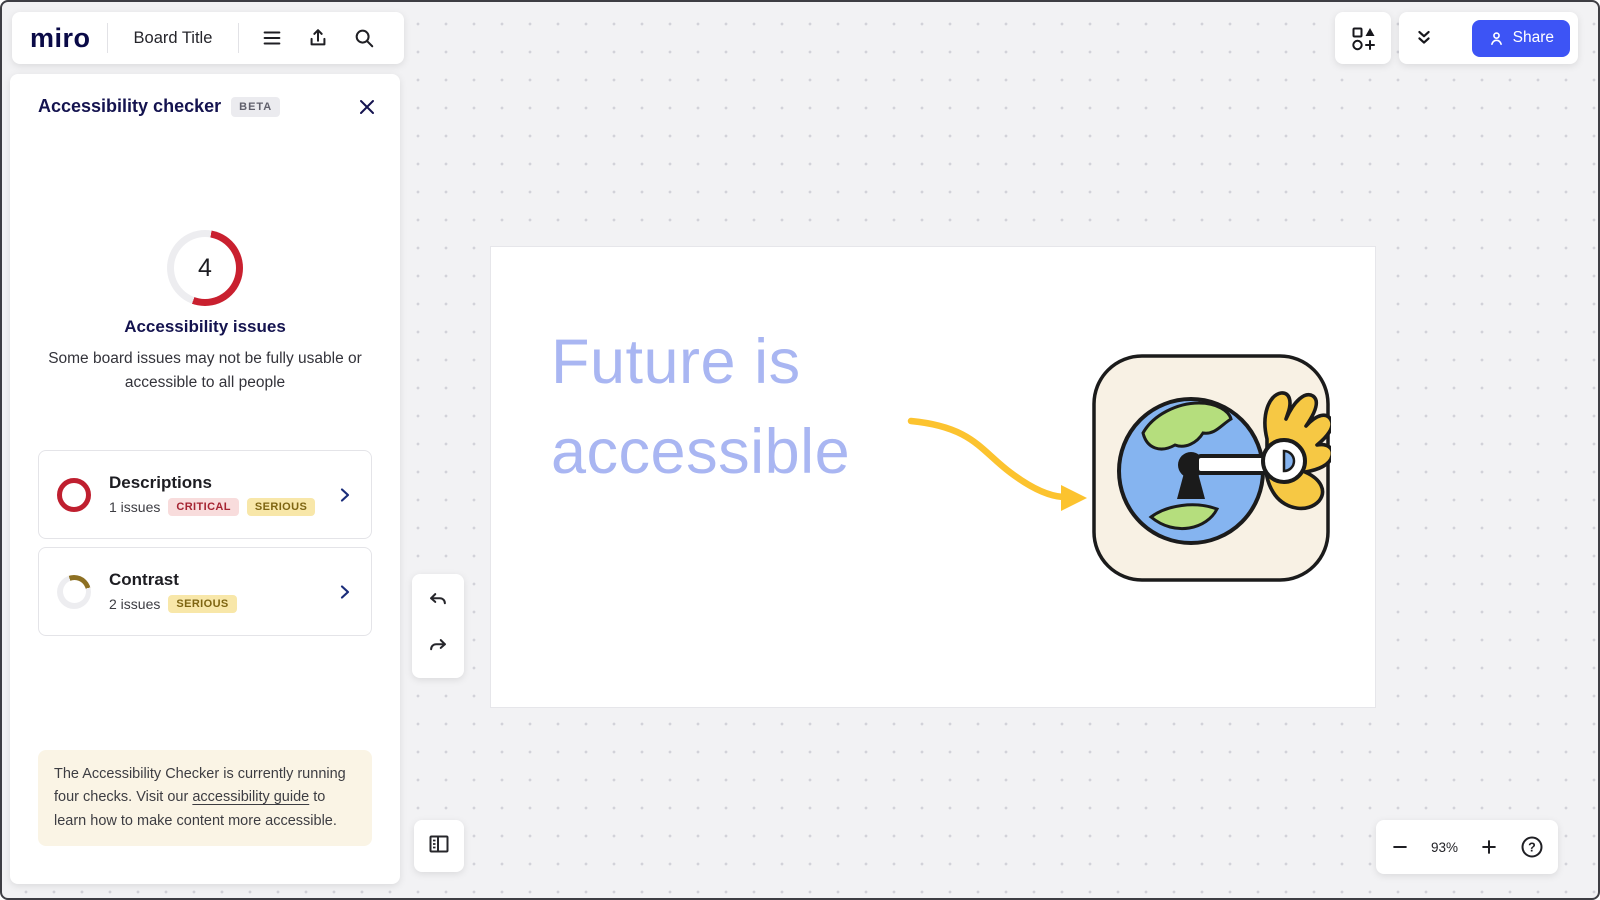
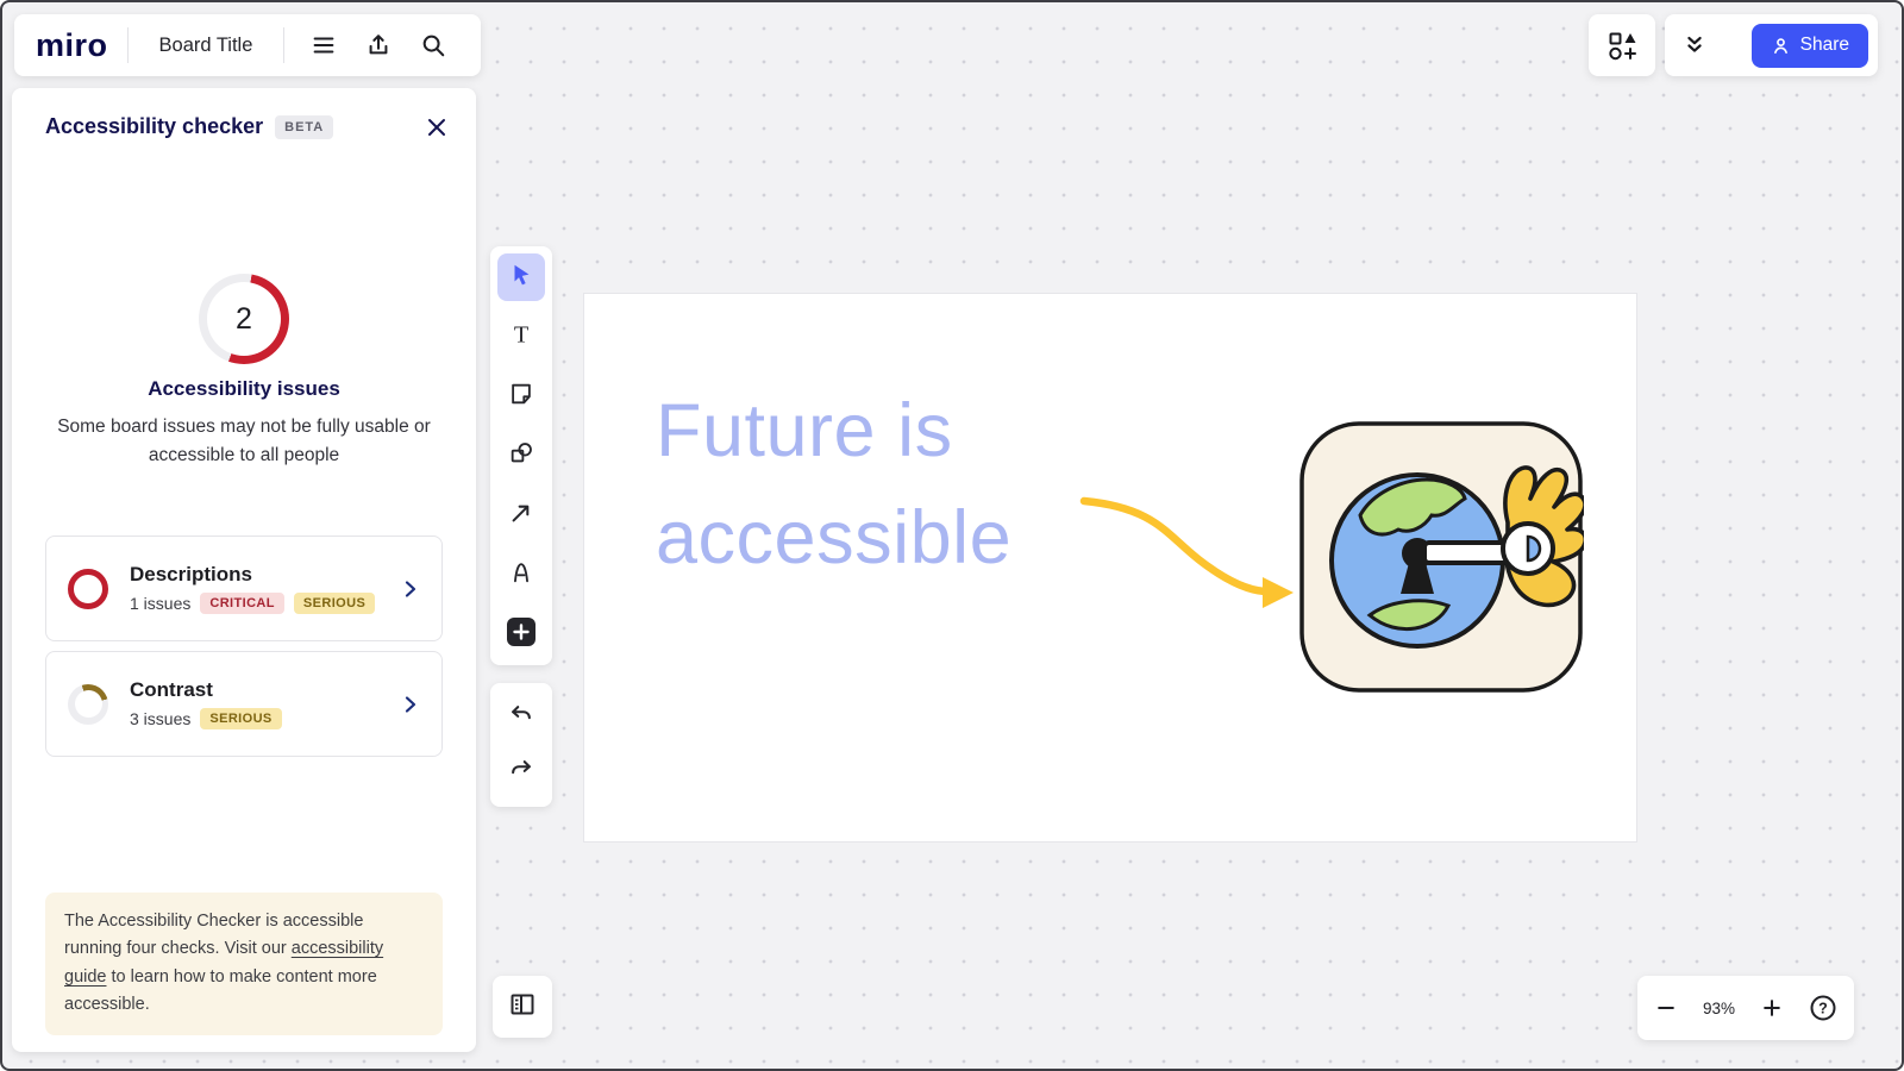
  miro
  Board Title
  Share
  Future is
  accessible
  Accessibility checker
  BETA
- 4
+ 2
  Accessibility issues
  Some board issues may not be fully usable or accessible to all people
  Descriptions
  1 issues
  CRITICAL
  SERIOUS
  Contrast
- 2 issues
+ 3 issues
  SERIOUS
- The Accessibility Checker is currently running four checks. Visit our accessibility guide to learn how to make content more accessible.
+ The Accessibility Checker is accessible running four checks. Visit our accessibility guide to learn how to make content more accessible.
+ T
  93%
  ?
